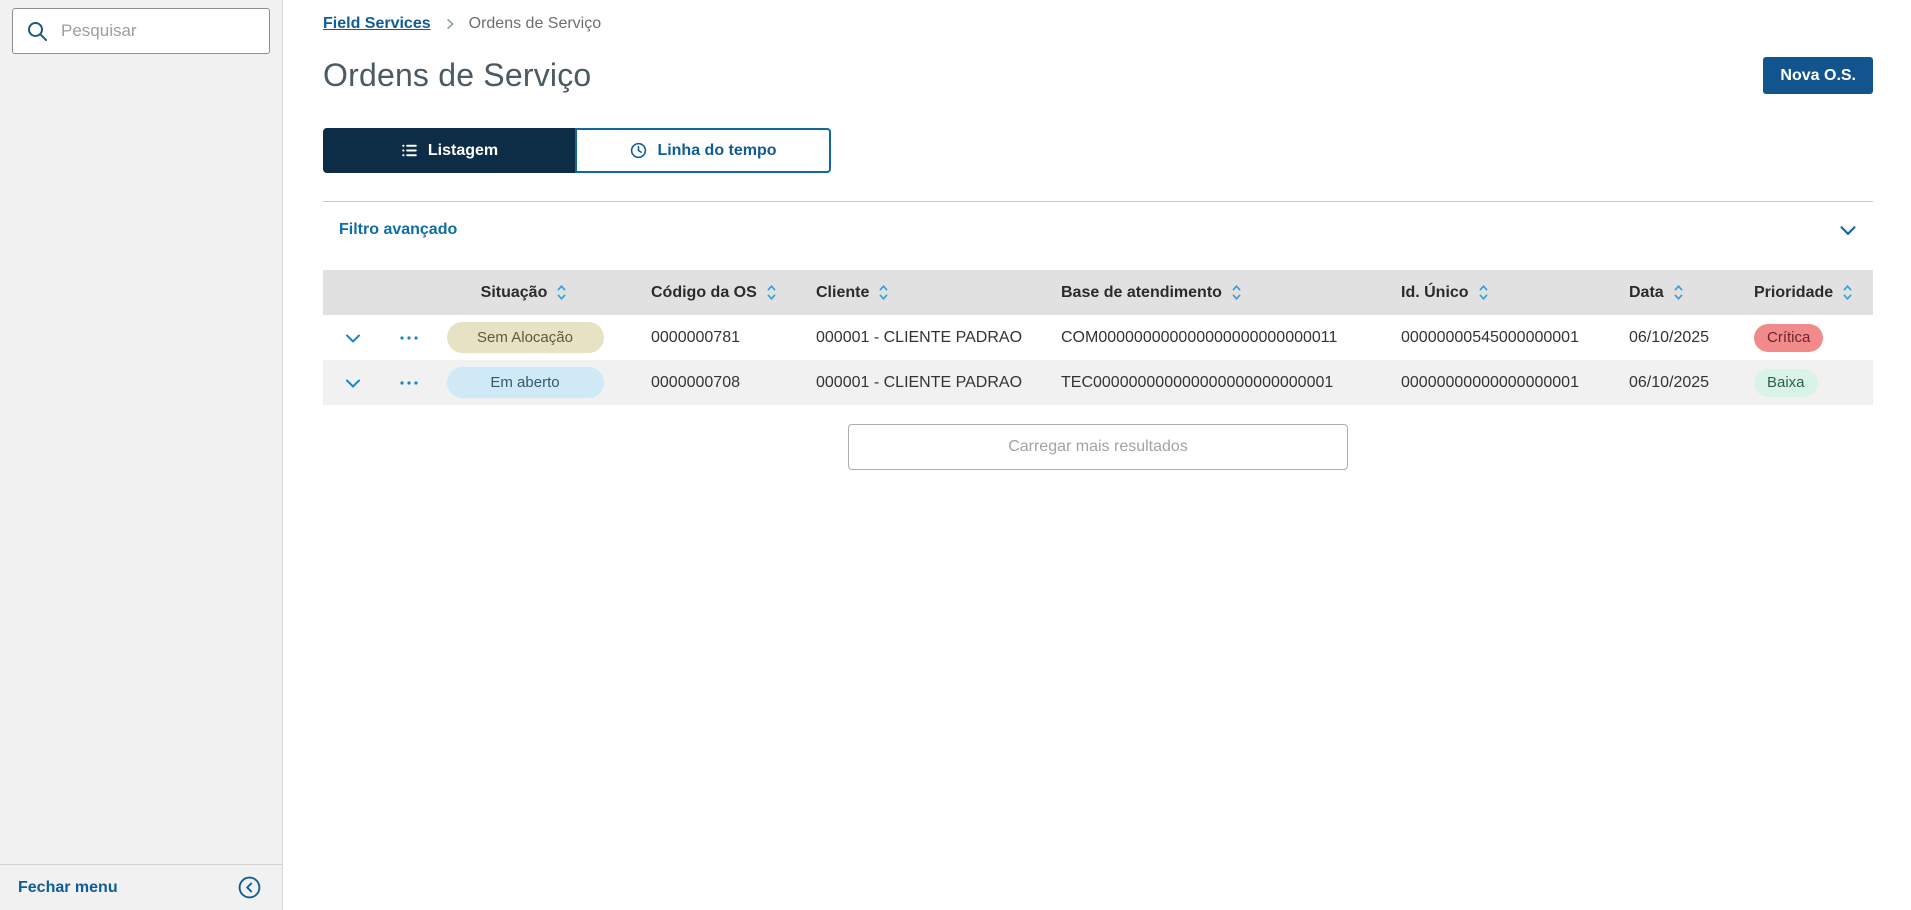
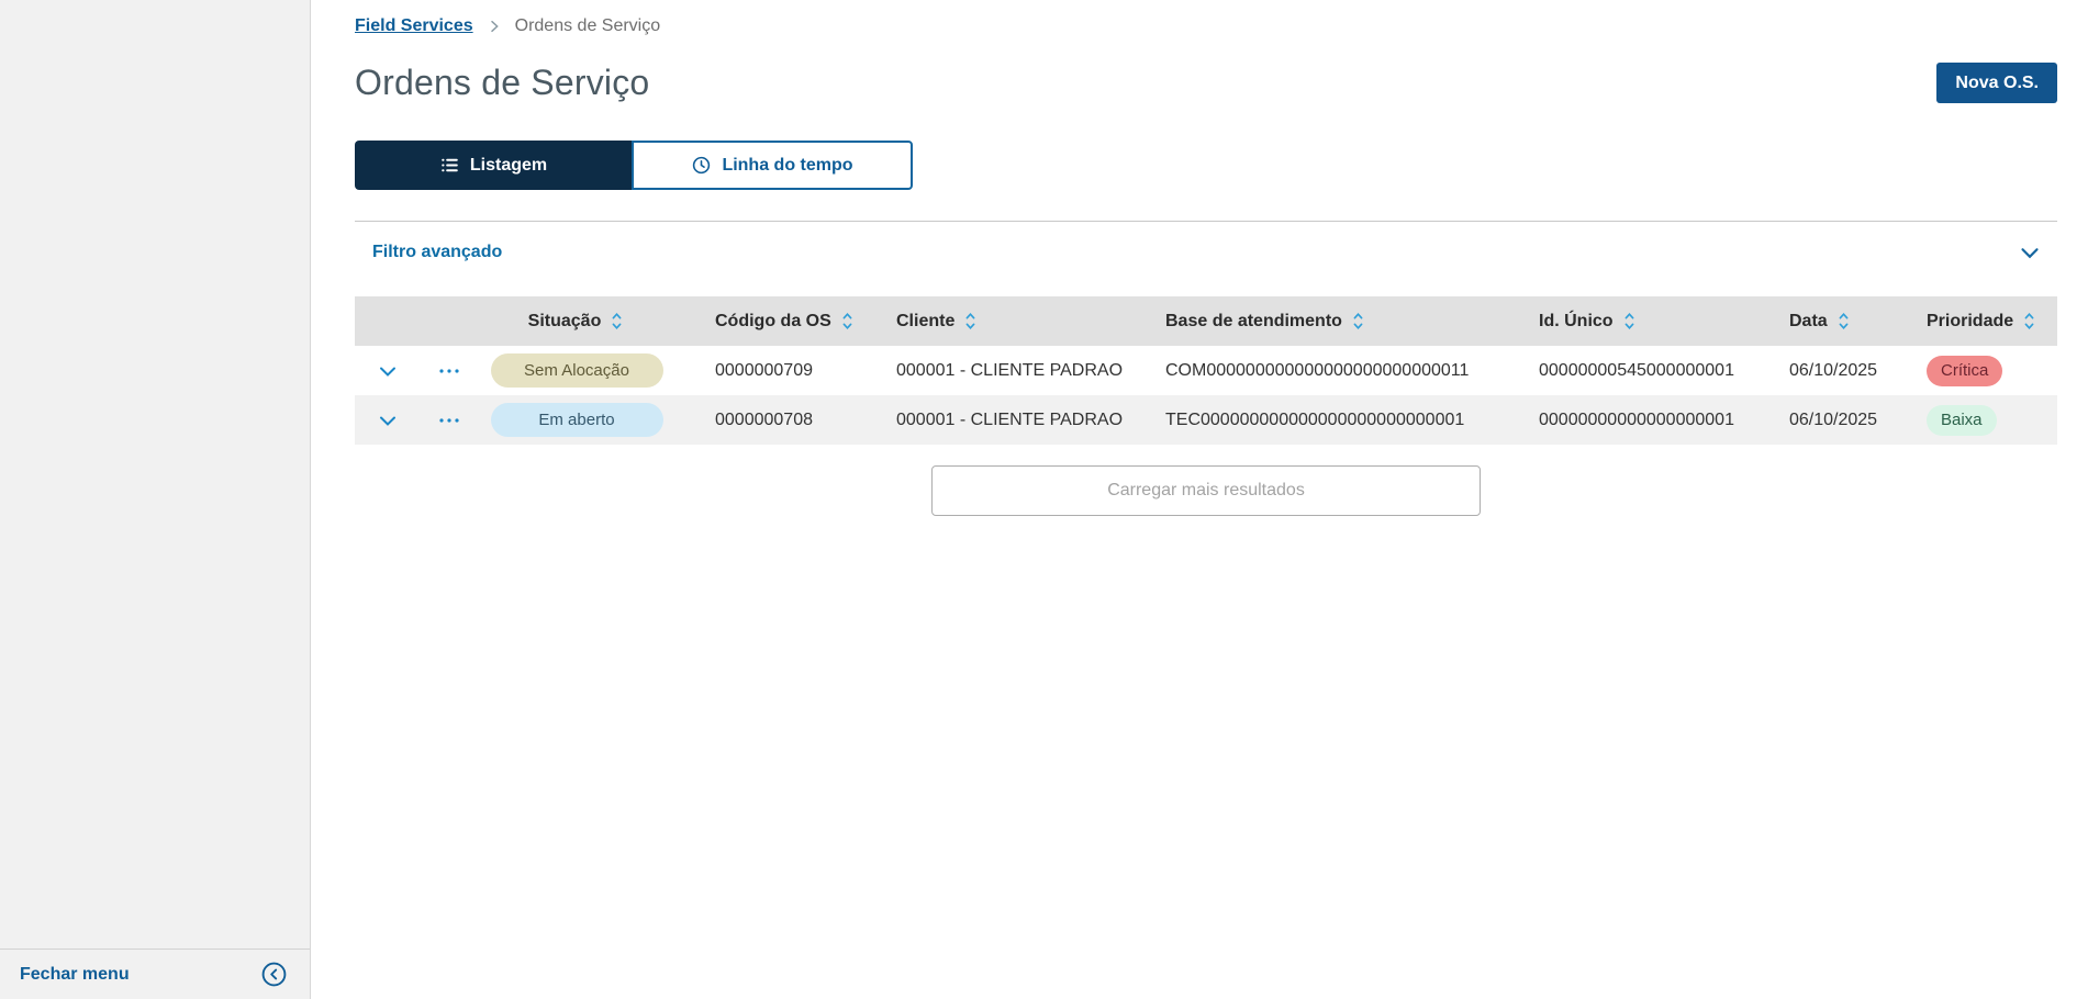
- Pesquisar
  Fechar menu
  Field Services
  Ordens de Serviço
  Ordens de Serviço
  Nova O.S.
  Listagem
  Linha do tempo
  Filtro avançado
  Situação
  Código da OS
  Cliente
  Base de atendimento
  Id. Único
  Data
  Prioridade
  Sem Alocação
- 0000000781
+ 0000000709
  000001 - CLIENTE PADRAO
  COM000000000000000000000000011
  00000000545000000001
  06/10/2025
  Crítica
  Em aberto
  0000000708
  000001 - CLIENTE PADRAO
  TEC000000000000000000000000001
  00000000000000000001
  06/10/2025
  Baixa
  Carregar mais resultados
